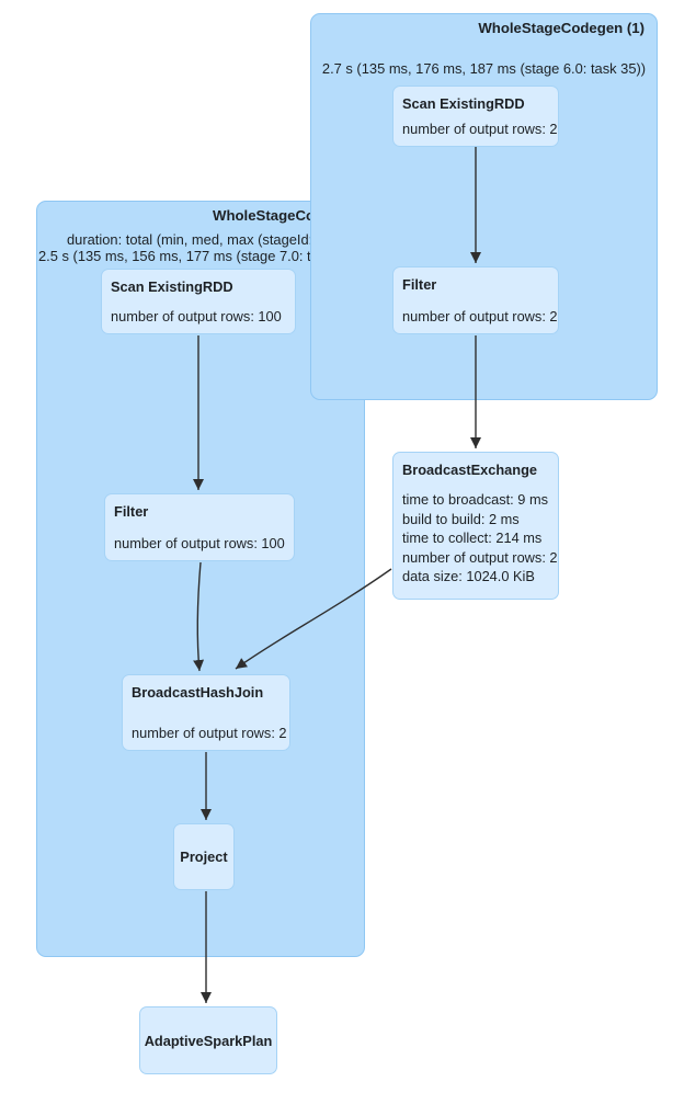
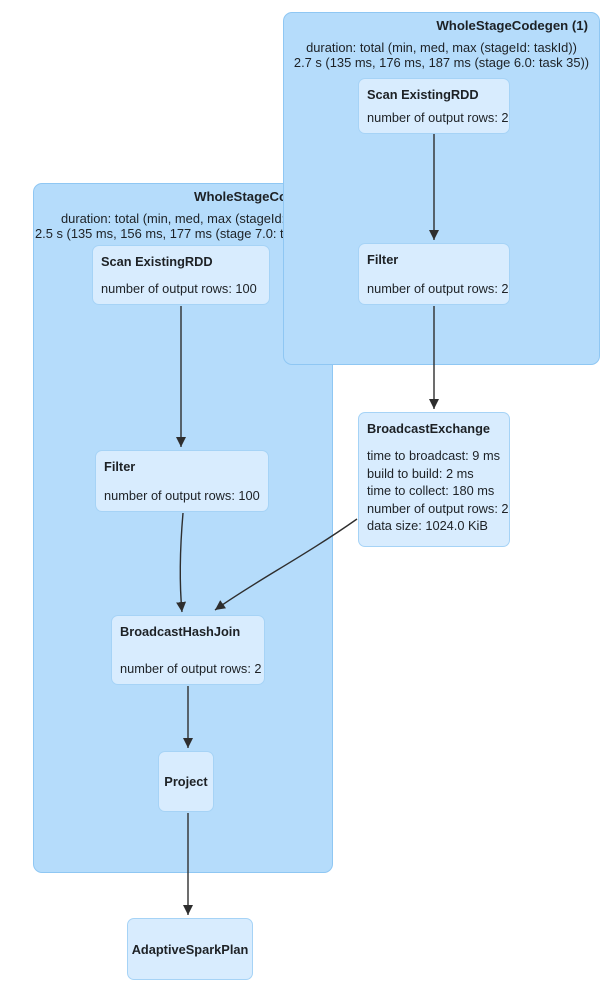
  duration: total (min, med, max (stageId
  2.5 s (135 ms, 156 ms, 177 ms (stage 7.0: t
  WholeStageCodegen (1)
+ duration: total (min, med, max (stageId: taskId))
  2.7 s (135 ms, 176 ms, 187 ms (stage 6.0: task 35))
  Scan ExistingRDD
  number of output rows: 2
  Filter
  number of output rows: 2
  Scan ExistingRDD
  number of output rows: 100
  Filter
  number of output rows: 100
  BroadcastExchange
  time to broadcast: 9 ms
  build to build: 2 ms
- time to collect: 214 ms
+ time to collect: 180 ms
  number of output rows: 2
  data size: 1024.0 KiB
  BroadcastHashJoin
  number of output rows: 2
  Project
  AdaptiveSparkPlan
